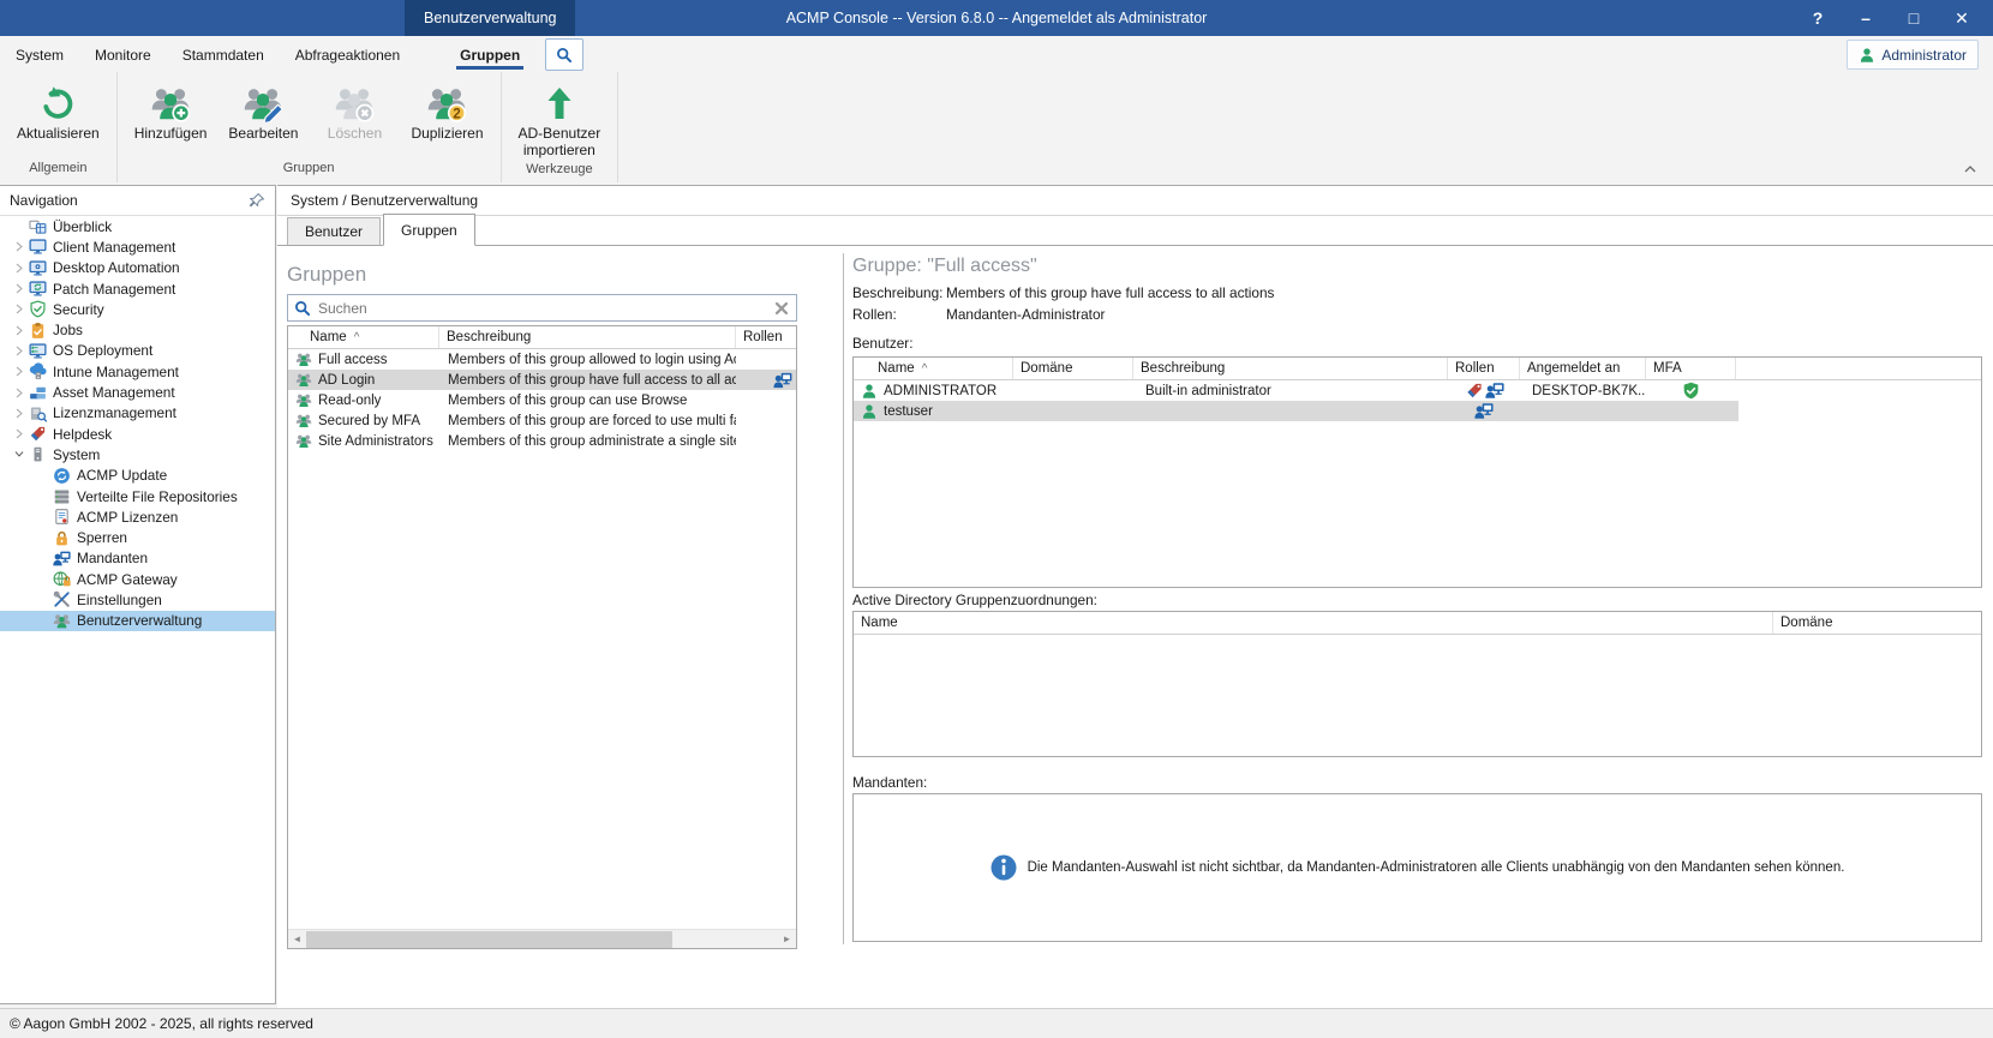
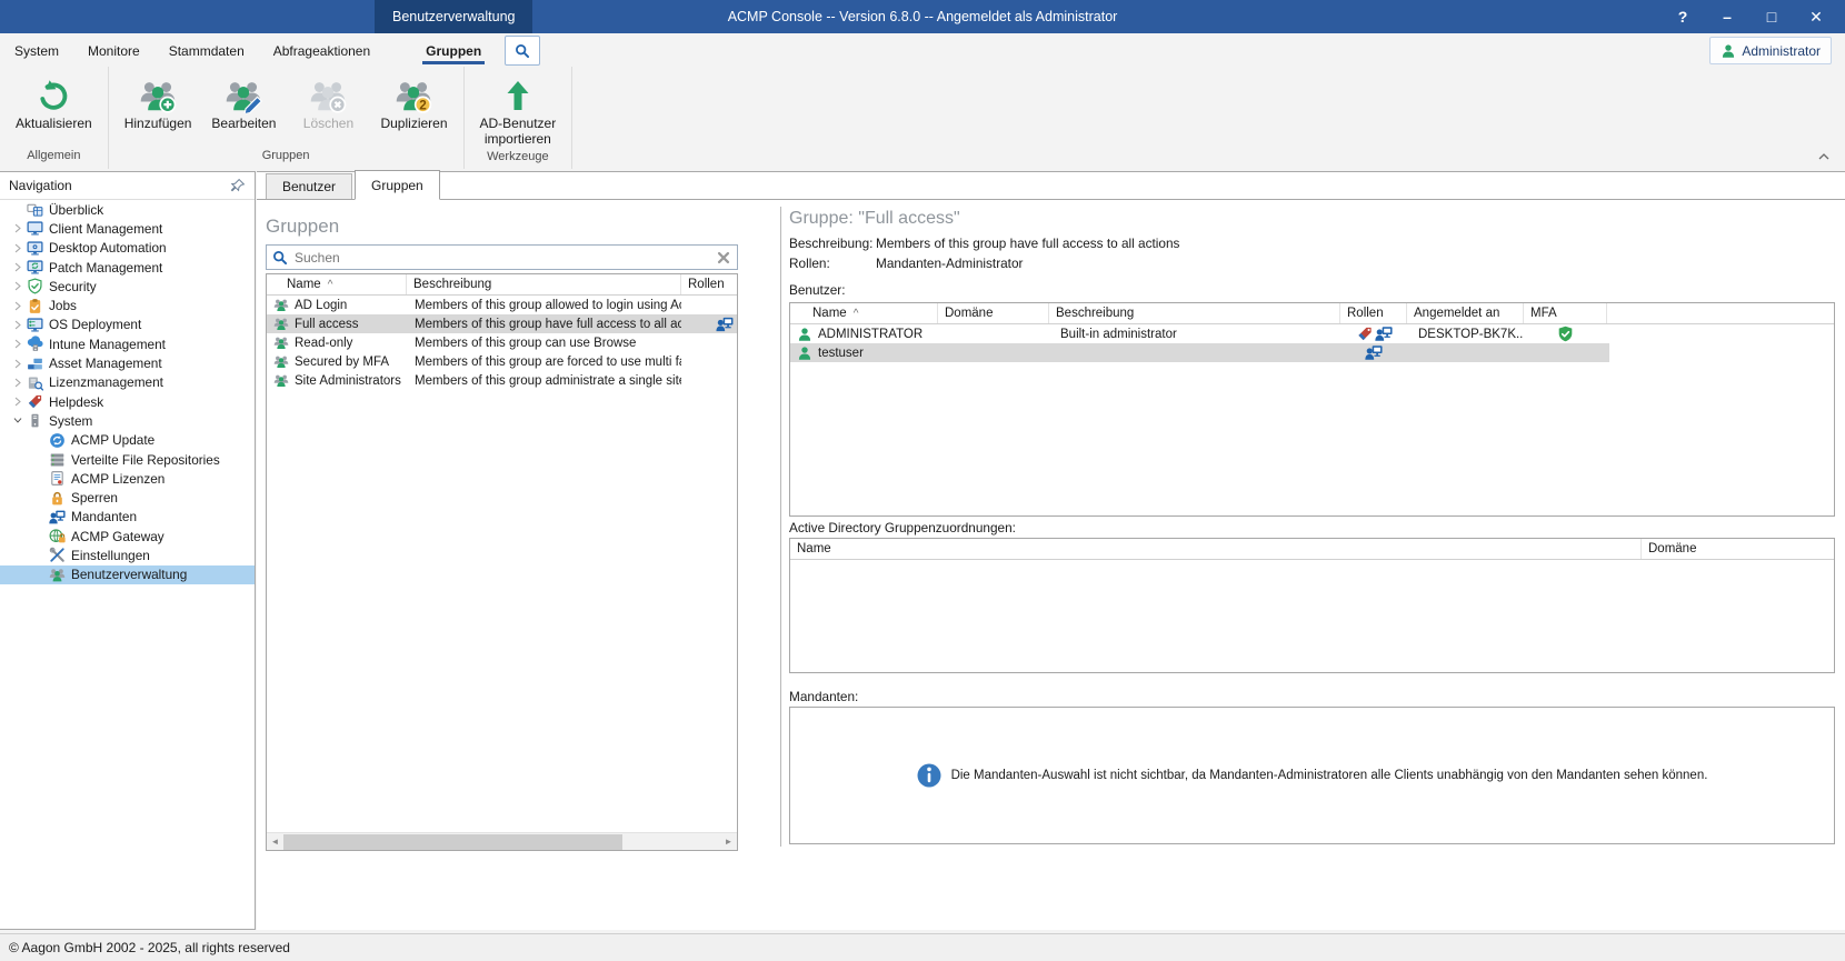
  ACMP Console -- Version 6.8.0 -- Angemeldet als Administrator
  Benutzerverwaltung
  ?
  –
  □
  ✕
  System
  Monitore
  Stammdaten
  Abfrageaktionen
  Gruppen
  Administrator
  Aktualisieren
  Allgemein
  Hinzufügen
  Bearbeiten
  Löschen
  2
  Duplizieren
  Gruppen
  AD-Benutzer
  importieren
  Werkzeuge
  Navigation
  Überblick
  Client Management
  Desktop Automation
  Patch Management
  Security
  Jobs
  OS Deployment
  Intune Management
  Asset Management
  Lizenzmanagement
  Helpdesk
  System
  ACMP Update
  Verteilte File Repositories
  ACMP Lizenzen
  Sperren
  Mandanten
  ACMP Gateway
  Einstellungen
  Benutzerverwaltung
- System / Benutzerverwaltung
  Benutzer
  Gruppen
  Gruppen
  Suchen
  Name
  ^
  Beschreibung
  Rollen
- Full access
+ AD Login
  Members of this group allowed to login using A
- AD Login
+ Full access
  Members of this group have full access to all ac
  Read-only
  Members of this group can use Browse
  Secured by MFA
  Members of this group are forced to use multi f
  Site Administrators
  Members of this group administrate a single sit
  ◄
  ►
  Gruppe: "Full access"
  Beschreibung:
  Members of this group have full access to all actions
  Rollen:
  Mandanten-Administrator
  Benutzer:
  Name
  ^
  Domäne
  Beschreibung
  Rollen
  Angemeldet an
  MFA
  ADMINISTRATOR
  Built-in administrator
  DESKTOP-BK7K..
  testuser
  Active Directory Gruppenzuordnungen:
  Name
  Domäne
  Mandanten:
  Die Mandanten-Auswahl ist nicht sichtbar, da Mandanten-Administratoren alle Clients unabhängig von den Mandanten sehen können.
  © Aagon GmbH 2002 - 2025, all rights reserved
